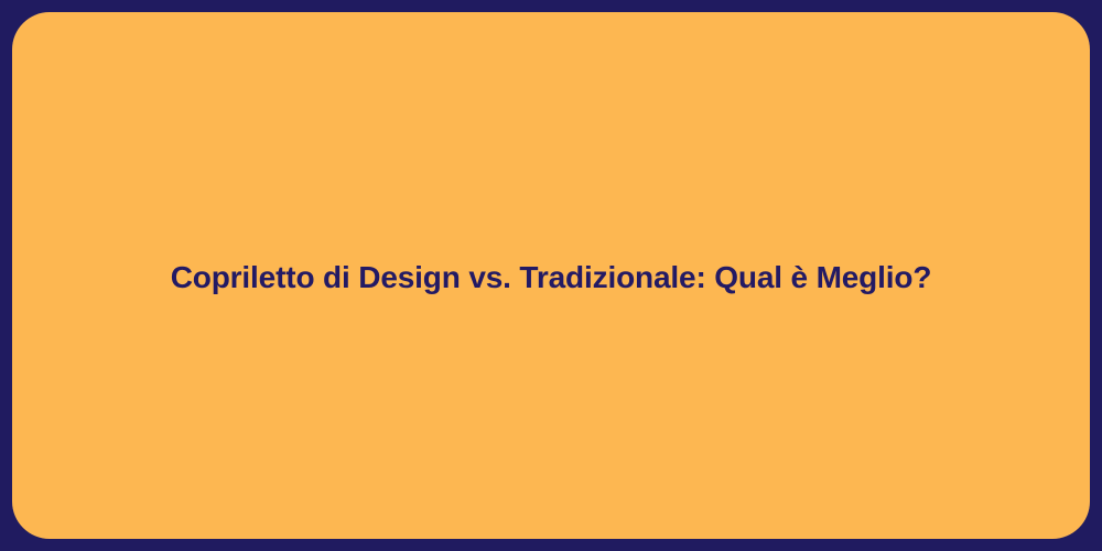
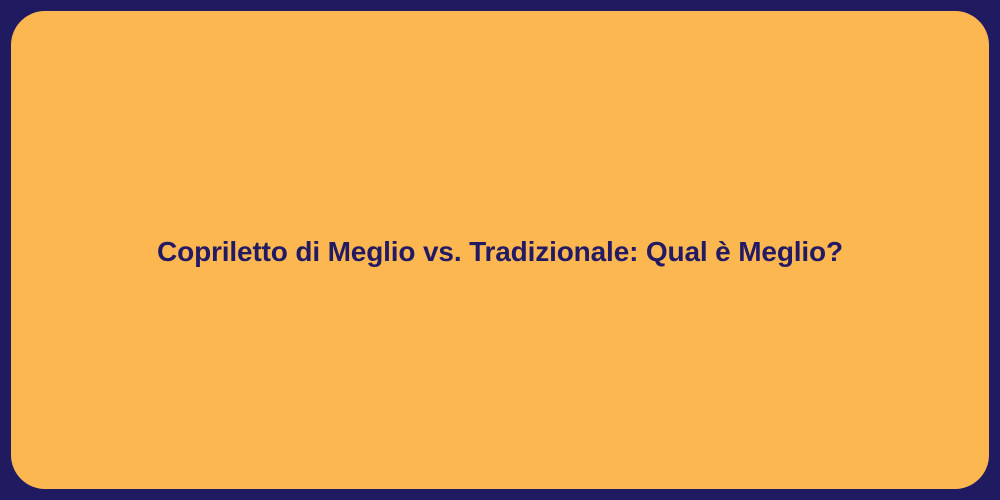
- Copriletto di Design vs. Tradizionale: Qual è Meglio?
+ Copriletto di Meglio vs. Tradizionale: Qual è Meglio?
